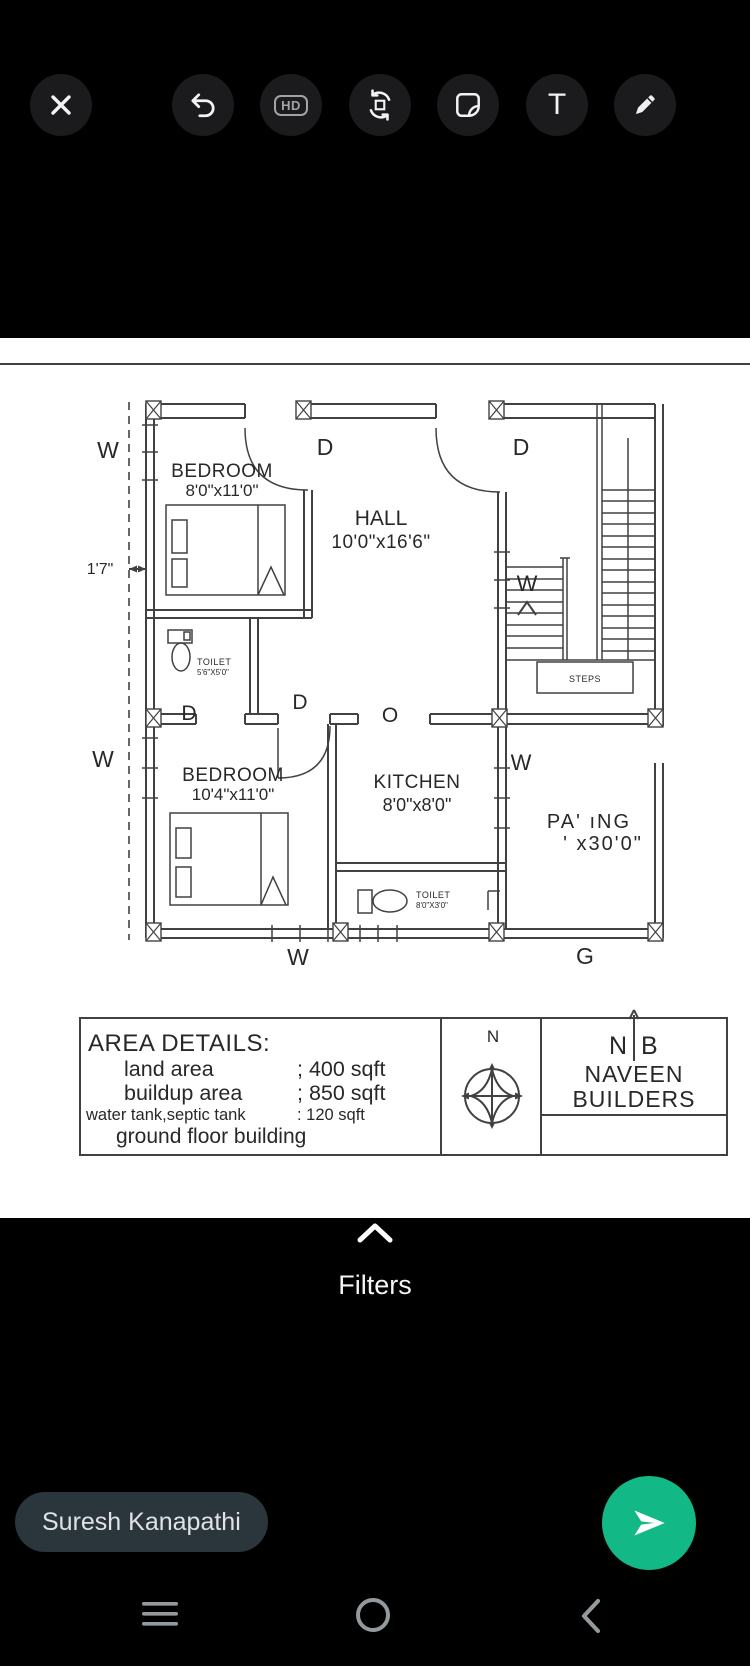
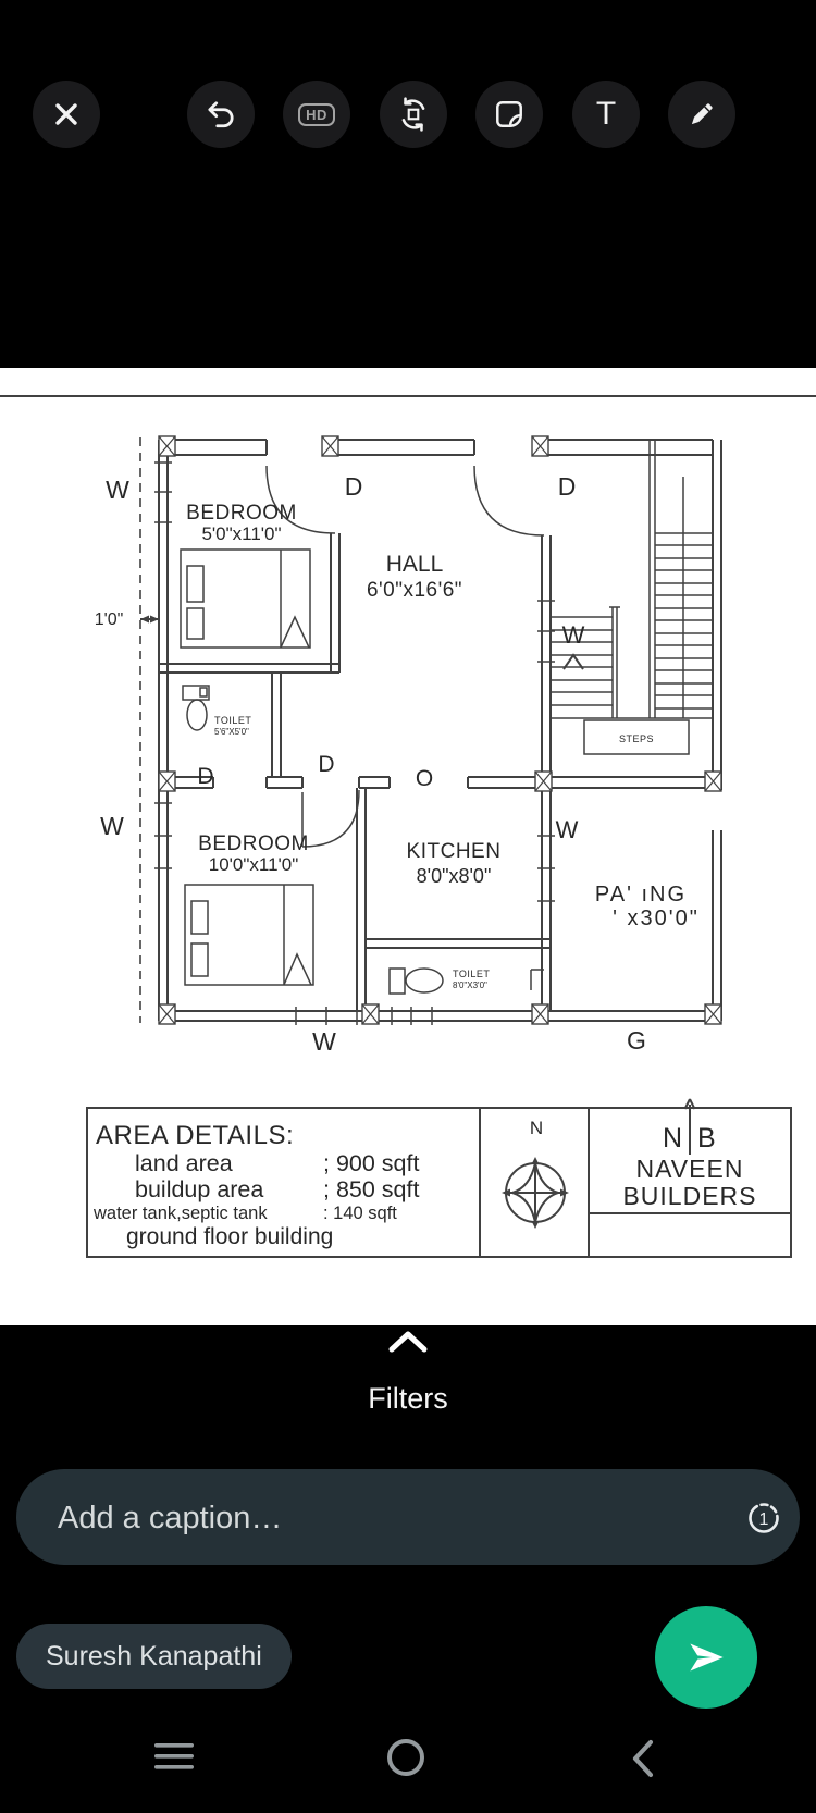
  HD
  T
  W
- 1'7"
+ 1'0"
  W
  W
  W
  G
  D
  D
  D
  D
  O
  W
  BEDROOM
- 8'0"x11'0"
+ 5'0"x11'0"
  HALL
- 10'0"x16'6"
+ 6'0"x16'6"
  BEDROOM
- 10'4"x11'0"
+ 10'0"x11'0"
  KITCHEN
  8'0"x8'0"
  TOILET
  5'6"X5'0"
  TOILET
  8'0"X3'0"
  PA' ıNG
  ' x30'0"
  STEPS
  AREA DETAILS:
  land area
- ; 400 sqft
+ ; 900 sqft
  buildup area
  ; 850 sqft
  water tank,septic tank
- : 120 sqft
+ : 140 sqft
  ground floor building
  N
  N
  B
  NAVEEN
  BUILDERS
  Filters
+ Add a caption…
+ 1
  Suresh Kanapathi
